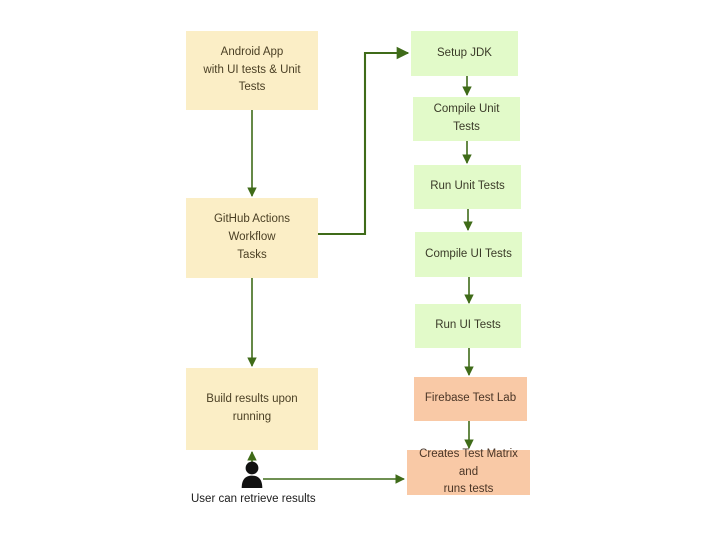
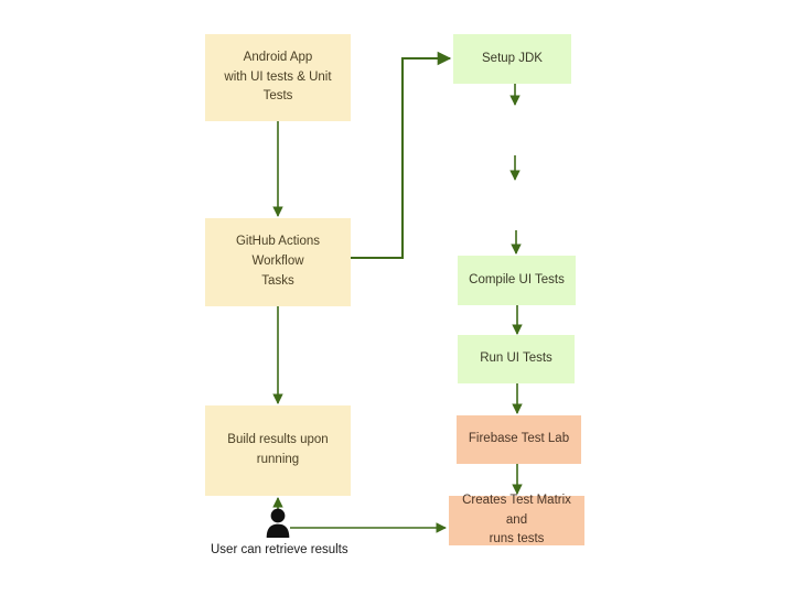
  Android App
  with UI tests & Unit Tests
  GitHub Actions Workflow
  Tasks
  Build results upon
  running
  Setup JDK
- Compile Unit Tests
- Run Unit Tests
  Compile UI Tests
  Run UI Tests
  Firebase Test Lab
  Creates Test Matrix and
  runs tests
  User can retrieve results
